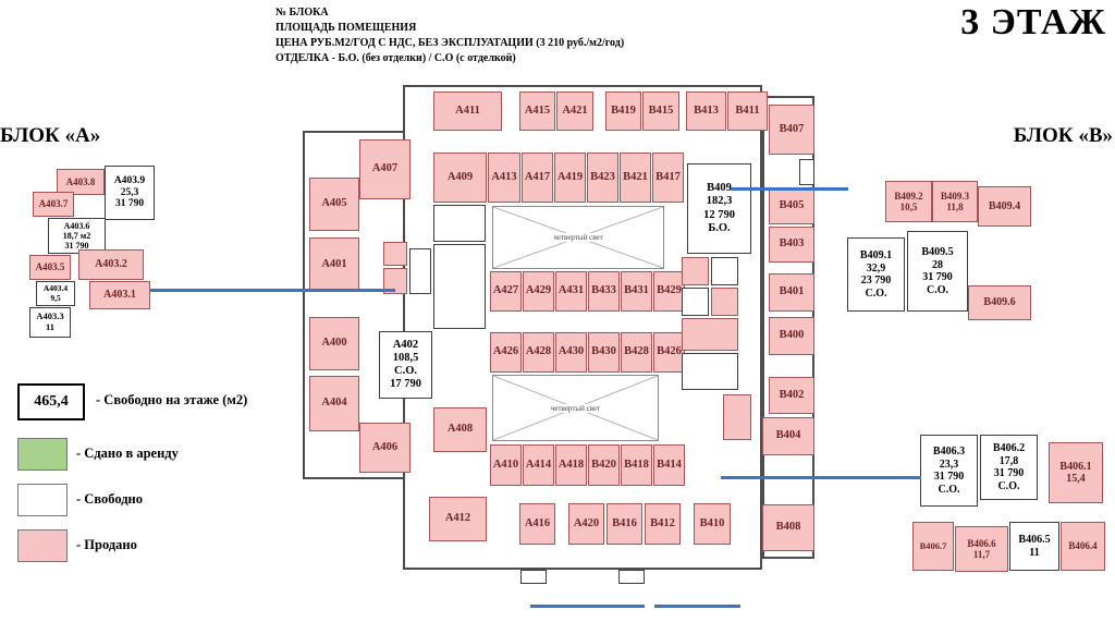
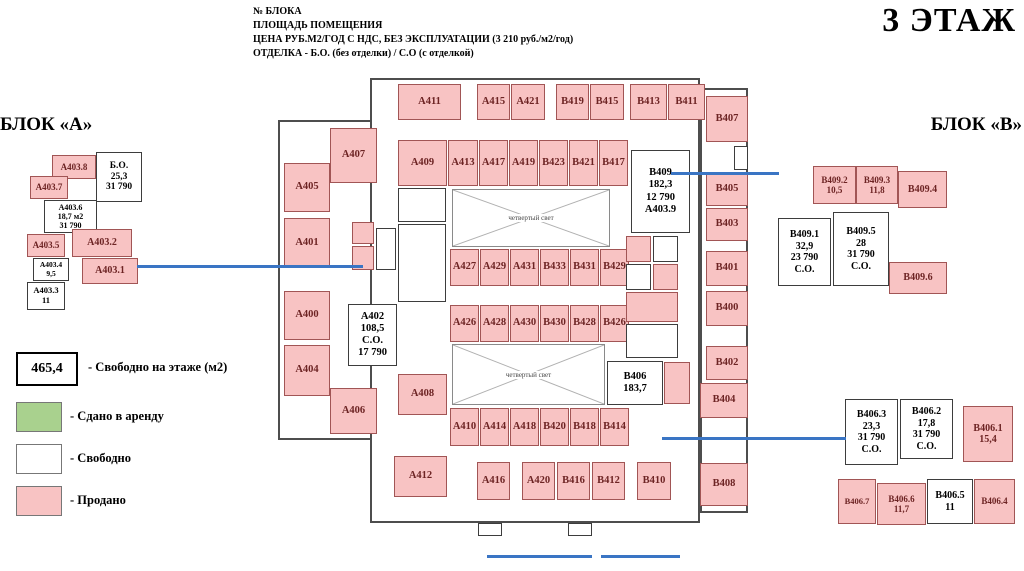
  № БЛОКА
  ПЛОЩАДЬ ПОМЕЩЕНИЯ
  ЦЕНА РУБ.М2/ГОД С НДС, БЕЗ ЭКСПЛУАТАЦИИ (3 210 руб./м2/год)
  ОТДЕЛКА - Б.О. (без отделки) / С.О (с отделкой)
  3 ЭТАЖ
  БЛОК «А»
  БЛОК «В»
  А411
  А415
  А421
  В419
  В415
  В413
  В411
  В407
  А407
  А409
  А413
  А417
  А419
  В423
  В421
  В417
  В409
  182,3
  12 790
- Б.О.
+ А403.9
  В405
  В403
  А405
  А401
  А400
  А404
  А406
  А427
  А429
  А431
  В433
  В431
  В429
  А426
  А428
  А430
  В430
  В428
  В426
  А402
  108,5
  С.О.
  17 790
  А408
+ В406
+ 183,7
  А410
  А414
  А418
  В420
  В418
  В414
  А412
  А416
  А420
  В416
  В412
  В410
  В408
  В401
  В400
  В402
  В404
  А403.8
  А403.7
- А403.9
+ Б.О.
  25,3
  31 790
  А403.6
  18,7 м2
  31 790
  А403.5
  А403.2
  А403.4
  9,5
  А403.1
  А403.3
  11
  В409.2
  10,5
  В409.3
  11,8
  В409.4
  В409.1
  32,9
  23 790
  С.О.
  В409.5
  28
  31 790
  С.О.
  В409.6
  В406.3
  23,3
  31 790
  С.О.
  В406.2
  17,8
  31 790
  С.О.
  В406.1
  15,4
  В406.7
  В406.6
  11,7
  В406.5
  11
  В406.4
  четвертый свет
  четвертый свет
  465,4
  - Свободно на этаже (м2)
  - Сдано в аренду
  - Свободно
  - Продано
